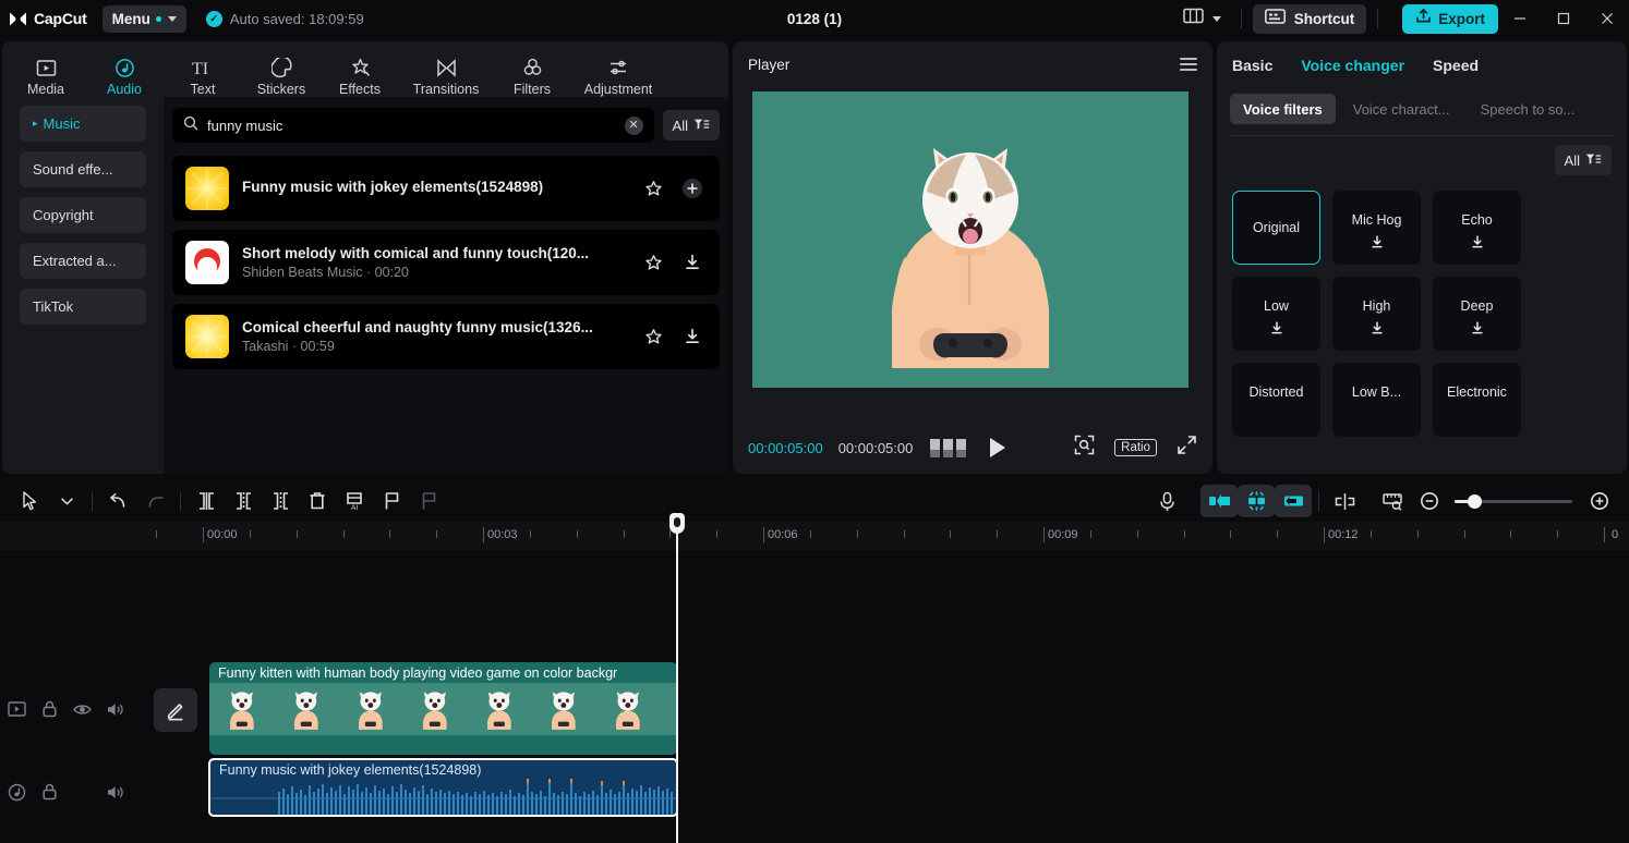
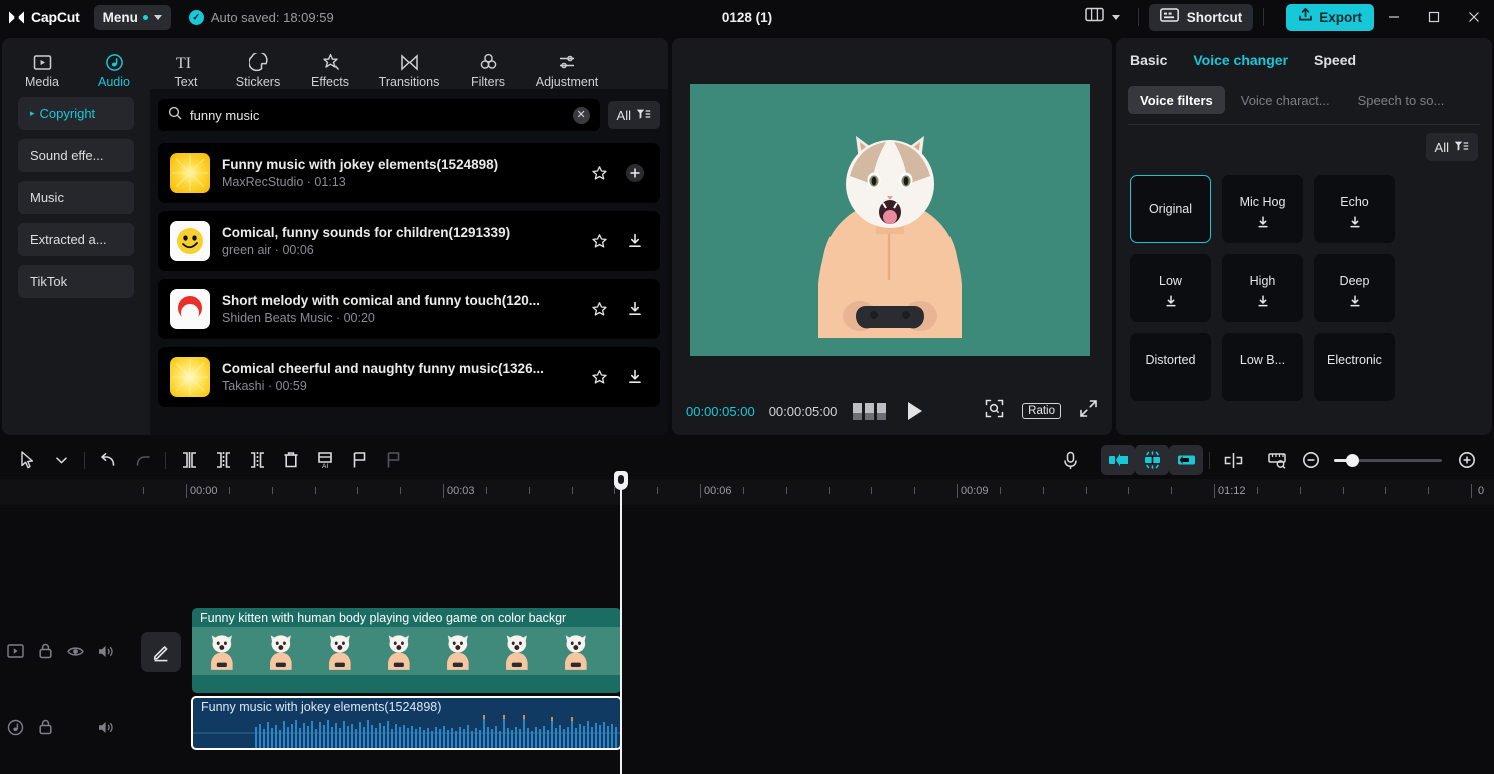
  CapCut
  Menu
  ✓
  Auto saved: 18:09:59
  Shortcut
  Export
  0128 (1)
  Media
  Audio
  TI
  Text
  Stickers
  Effects
  Transitions
  Filters
  Adjustment
  ▸
- Music
+ Copyright
  Sound effe...
- Copyright
+ Music
  Extracted a...
  TikTok
  funny music
  ✕
  All
  Funny music with jokey elements(1524898)
+ MaxRecStudio · 01:13
+ Comical, funny sounds for children(1291339)
+ green air · 00:06
  Short melody with comical and funny touch(120...
  Shiden Beats Music · 00:20
  Comical cheerful and naughty funny music(1326...
  Takashi · 00:59
- Player
  00:00:05:00
  00:00:05:00
  Ratio
  Basic
  Voice changer
  Speed
  Voice filters
  Voice charact...
  Speech to so...
  All
  Original
  Mic Hog
  Echo
  Low
  High
  Deep
  Distorted
  Low B...
  Electronic
  00:00
  00:03
  00:06
  00:09
- 00:12
+ 01:12
  0
  Funny kitten with human body playing video game on color backgr
  Funny music with jokey elements(1524898)
